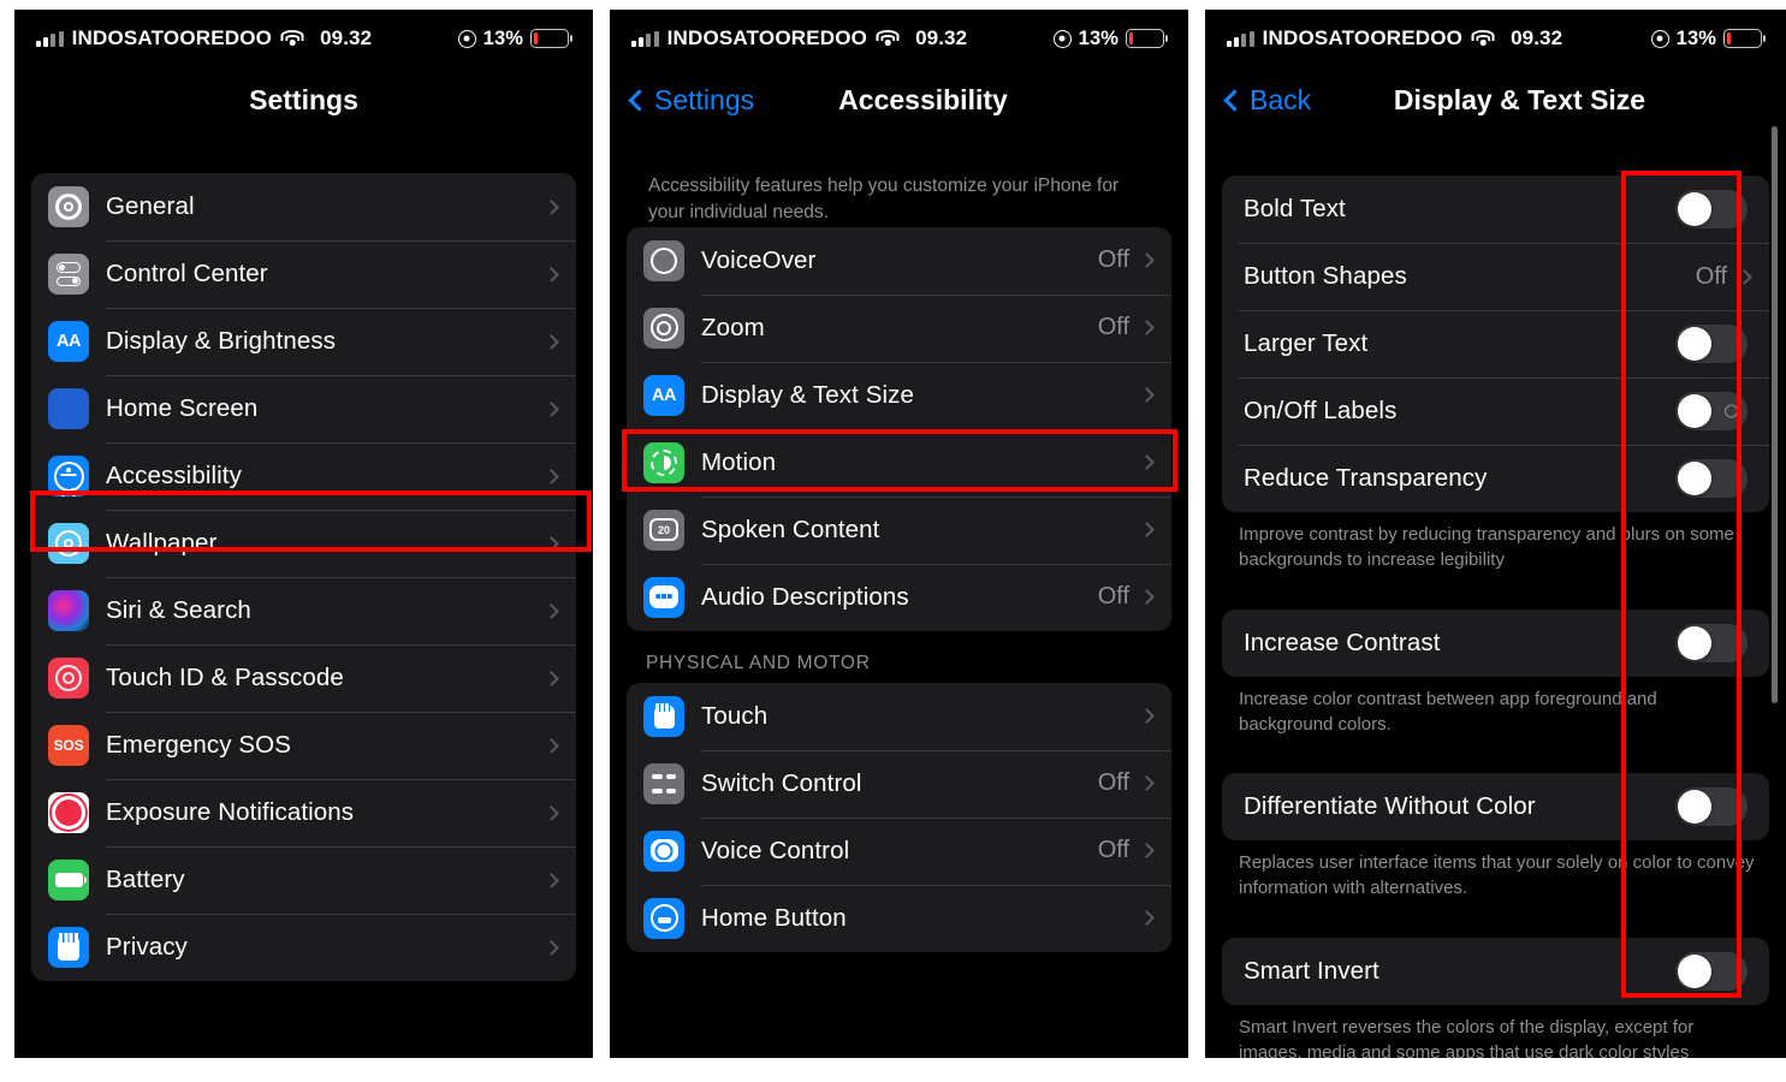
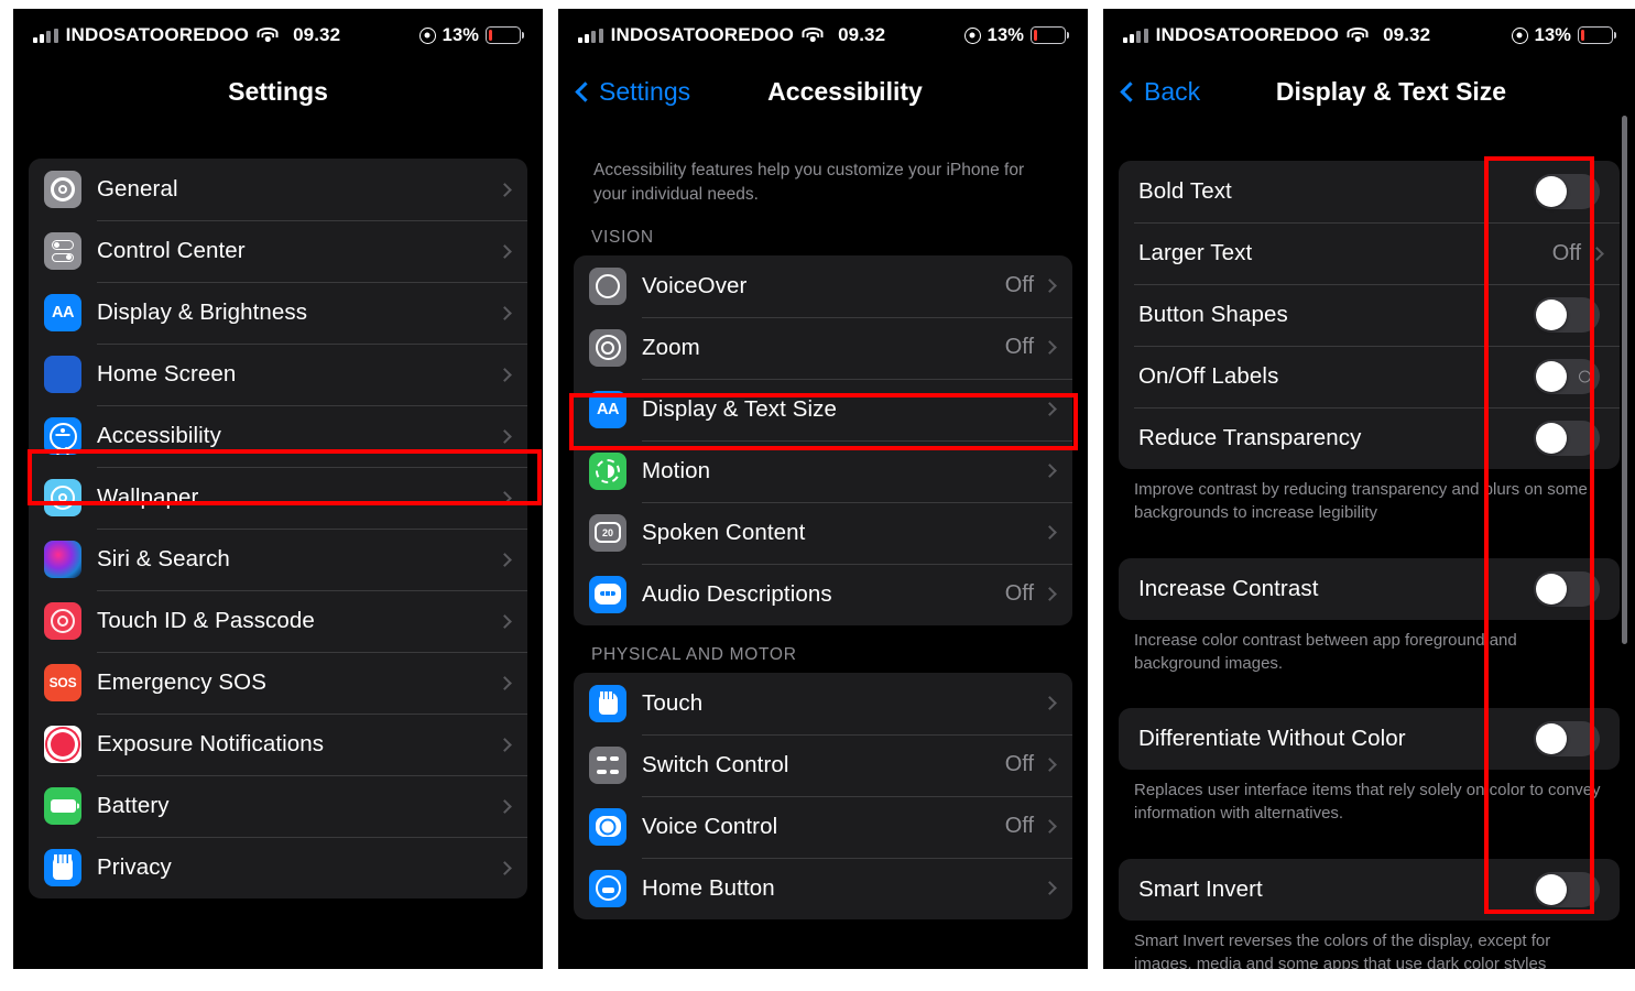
  INDOSATOOREDOO
  09.32
  13%
  Settings
  General
  Control Center
  AA
  Display & Brightness
  Home Screen
  Accessibility
  Wallpaper
  Siri & Search
  Touch ID & Passcode
  SOS
  Emergency SOS
  Exposure Notifications
  Battery
  Privacy
  INDOSATOOREDOO
  09.32
  13%
  Settings
  Accessibility
  Accessibility features help you customize your iPhone for your individual needs.
+ VISION
  VoiceOver
  Off
  Zoom
  Off
  AA
  Display & Text Size
  Motion
  20
  Spoken Content
  Audio Descriptions
  Off
  PHYSICAL AND MOTOR
  Touch
  Switch Control
  Off
  Voice Control
  Off
  Home Button
  INDOSATOOREDOO
  09.32
  13%
  Back
  Display & Text Size
  Bold Text
- Button Shapes
+ Larger Text
  Off
- Larger Text
+ Button Shapes
  On/Off Labels
  Reduce Transparency
  Improve contrast by reducing transparency and blurs on some backgrounds to increase legibility
  Increase Contrast
- Increase color contrast between app foreground and background colors.
+ Increase color contrast between app foreground and background images.
  Differentiate Without Color
- Replaces user interface items that your solely on color to convey information with alternatives.
+ Replaces user interface items that rely solely on color to convey information with alternatives.
  Smart Invert
  Smart Invert reverses the colors of the display, except for images, media and some apps that use dark color styles
